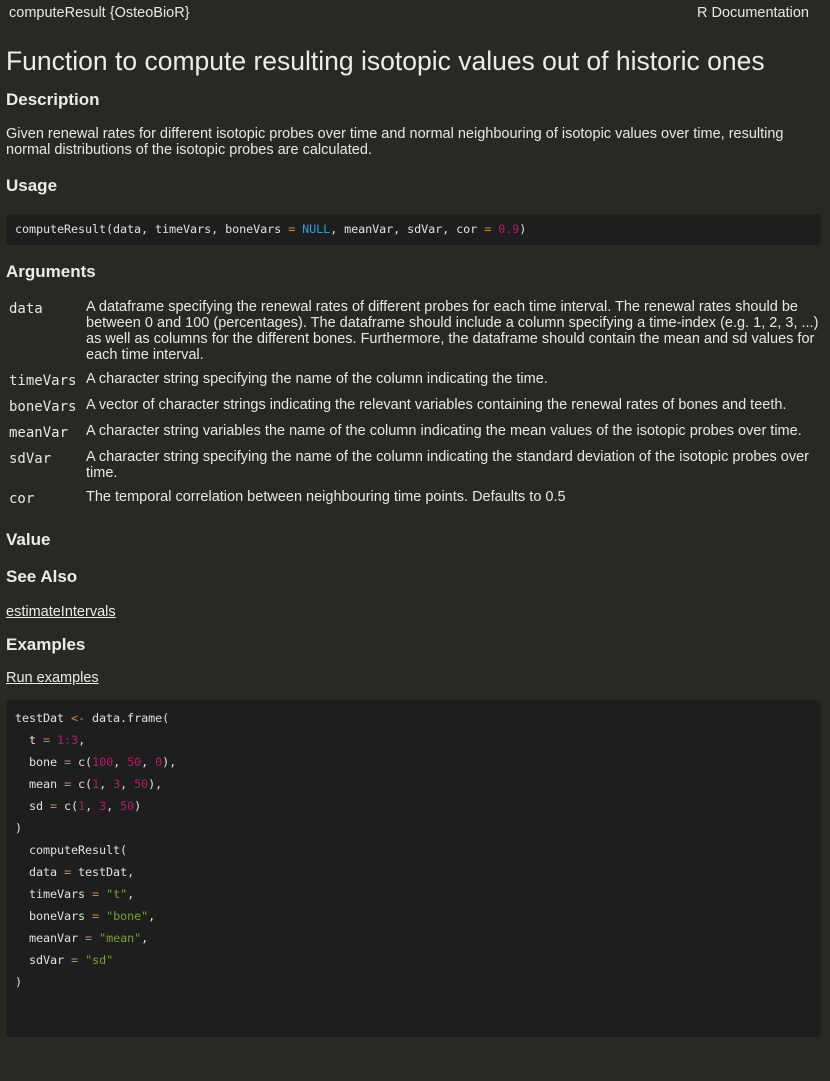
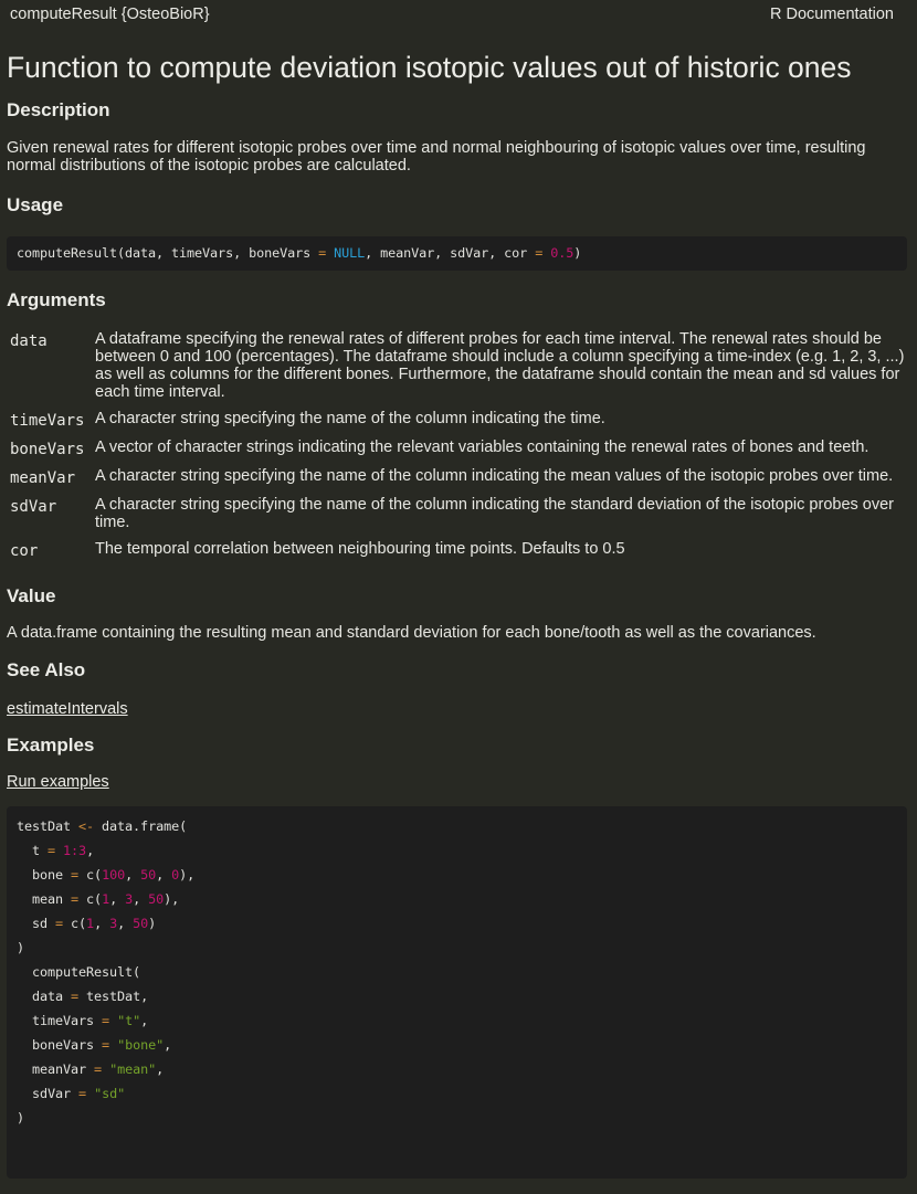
  computeResult {OsteoBioR}
  R Documentation
- Function to compute resulting isotopic values out of historic ones
+ Function to compute deviation isotopic values out of historic ones
  Description
  Given renewal rates for different isotopic probes over time and normal neighbouring of isotopic values over time, resulting normal distributions of the isotopic probes are calculated.
  Usage
- computeResult(data, timeVars, boneVars = NULL, meanVar, sdVar, cor = 0.9)
+ computeResult(data, timeVars, boneVars = NULL, meanVar, sdVar, cor = 0.5)
  Arguments
  data	A dataframe specifying the renewal rates of different probes for each time interval. The renewal rates should be between 0 and 100 (percentages). The dataframe should include a column specifying a time-index (e.g. 1, 2, 3, ...) as well as columns for the different bones. Furthermore, the dataframe should contain the mean and sd values for each time interval.
  timeVars	A character string specifying the name of the column indicating the time.
  boneVars	A vector of character strings indicating the relevant variables containing the renewal rates of bones and teeth.
- meanVar	A character string variables the name of the column indicating the mean values of the isotopic probes over time.
+ meanVar	A character string specifying the name of the column indicating the mean values of the isotopic probes over time.
  sdVar	A character string specifying the name of the column indicating the standard deviation of the isotopic probes over time.
  cor	The temporal correlation between neighbouring time points. Defaults to 0.5
  Value
+ A data.frame containing the resulting mean and standard deviation for each bone/tooth as well as the covariances.
  See Also
  estimateIntervals
  Examples
  Run examples
  testDat <- data.frame(
  t = 1:3,
  bone = c(100, 50, 0),
  mean = c(1, 3, 50),
  sd = c(1, 3, 50)
  )
  computeResult(
  data = testDat,
  timeVars = "t",
  boneVars = "bone",
  meanVar = "mean",
  sdVar = "sd"
  )
